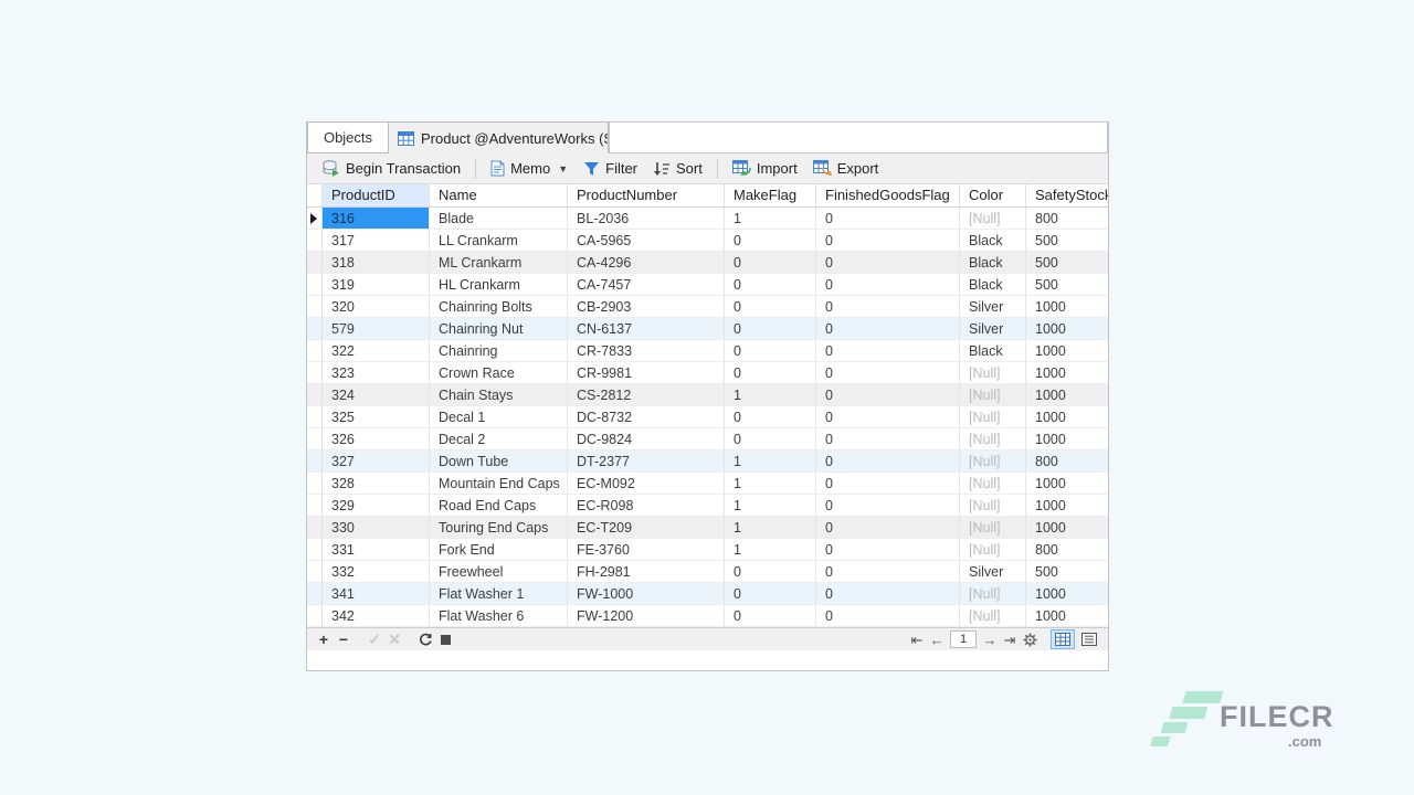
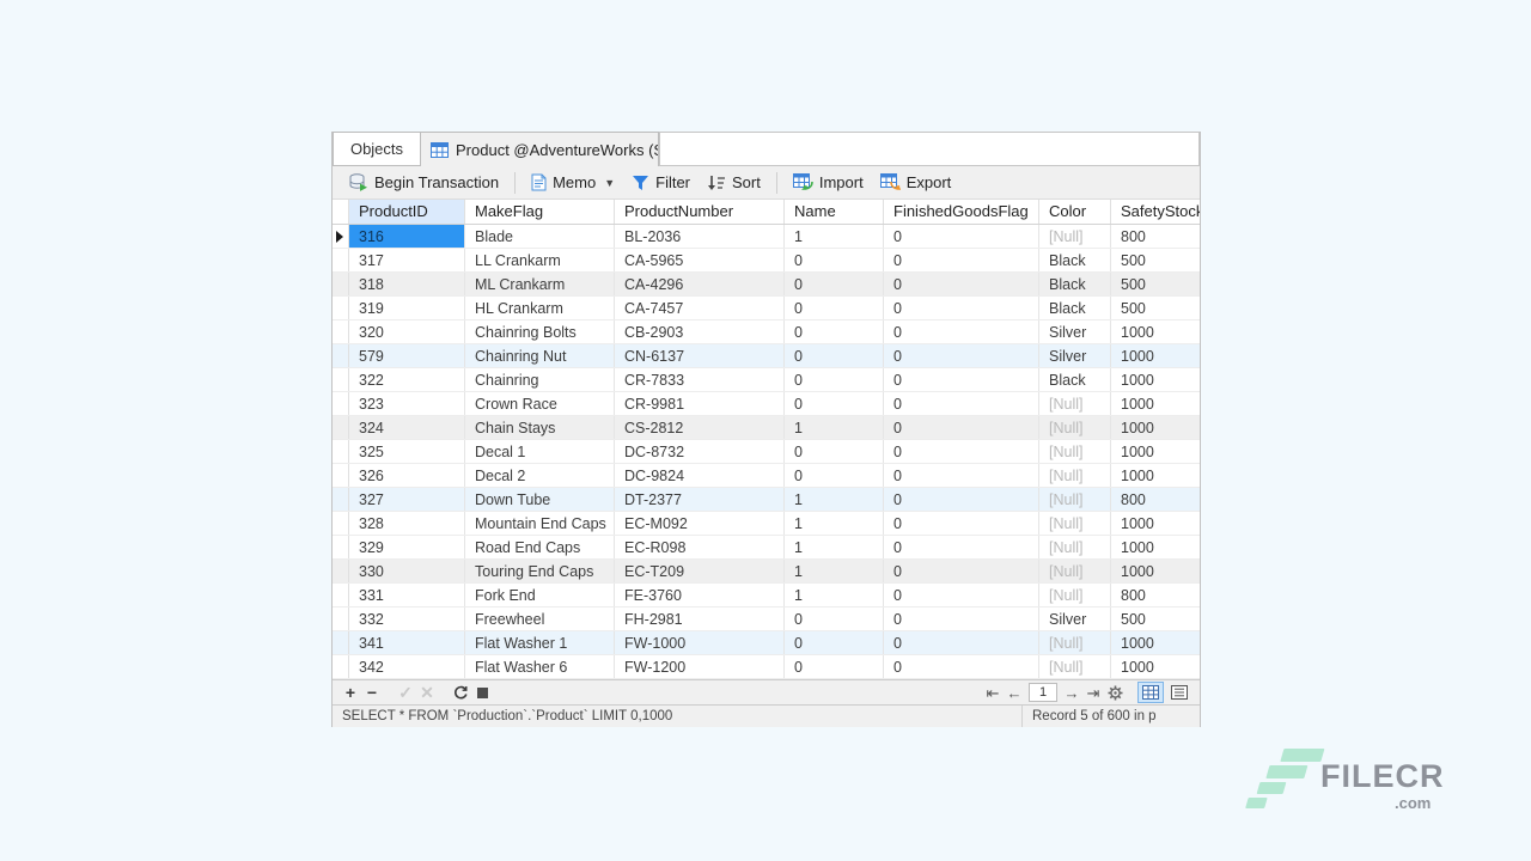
  Objects
  Product @AdventureWorks (
  Begin Transaction
  Memo
  ▼
  Filter
  Sort
  Import
  Export
  ProductID
- Name
+ MakeFlag
  ProductNumber
- MakeFlag
+ Name
  FinishedGoodsFlag
  Color
  SafetyStoc
  316
  Blade
  BL-2036
  1
  0
  [Null]
  800
  317
  LL Crankarm
  CA-5965
  0
  0
  Black
  500
  318
  ML Crankarm
  CA-4296
  0
  0
  Black
  500
  319
  HL Crankarm
  CA-7457
  0
  0
  Black
  500
  320
  Chainring Bolts
  CB-2903
  0
  0
  Silver
  1000
  579
  Chainring Nut
  CN-6137
  0
  0
  Silver
  1000
  322
  Chainring
  CR-7833
  0
  0
  Black
  1000
  323
  Crown Race
  CR-9981
  0
  0
  [Null]
  1000
  324
  Chain Stays
  CS-2812
  1
  0
  [Null]
  1000
  325
  Decal 1
  DC-8732
  0
  0
  [Null]
  1000
  326
  Decal 2
  DC-9824
  0
  0
  [Null]
  1000
  327
  Down Tube
  DT-2377
  1
  0
  [Null]
  800
  328
  Mountain End Caps
  EC-M092
  1
  0
  [Null]
  1000
  329
  Road End Caps
  EC-R098
  1
  0
  [Null]
  1000
  330
  Touring End Caps
  EC-T209
  1
  0
  [Null]
  1000
  331
  Fork End
  FE-3760
  1
  0
  [Null]
  800
  332
  Freewheel
  FH-2981
  0
  0
  Silver
  500
  341
  Flat Washer 1
  FW-1000
  0
  0
  [Null]
  1000
  342
  Flat Washer 6
  FW-1200
  0
  0
  [Null]
  1000
  +
  −
  ✓
  ✕
  ⇤
  ←
  1
  →
  ⇥
+ SELECT * FROM `Production`.`Product` LIMIT 0,1000
+ Record 5 of 600 in p
  FILECR
  .com
